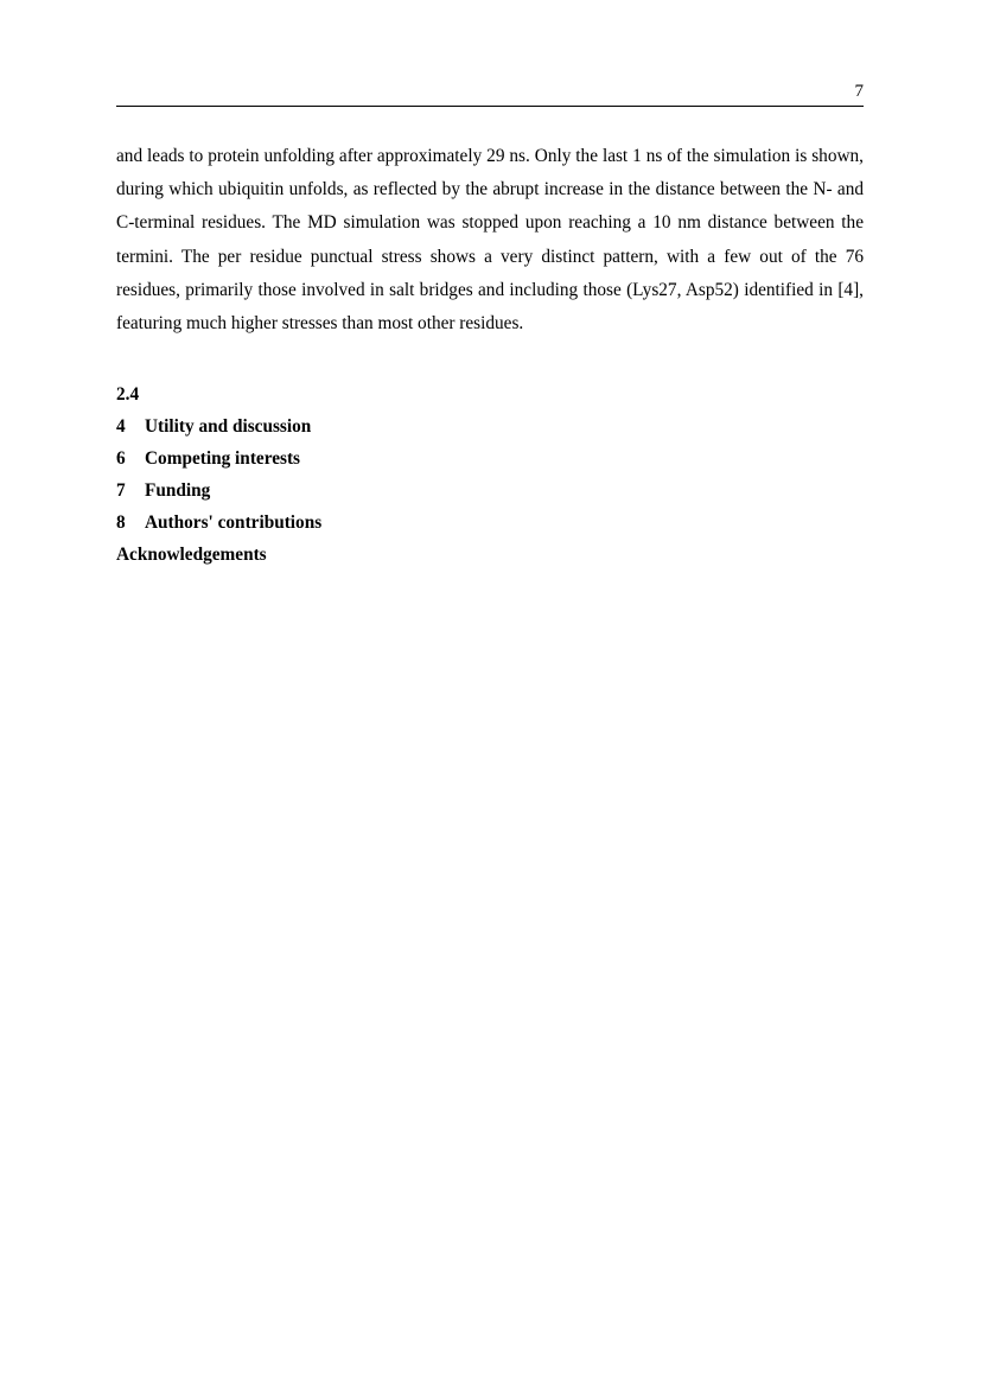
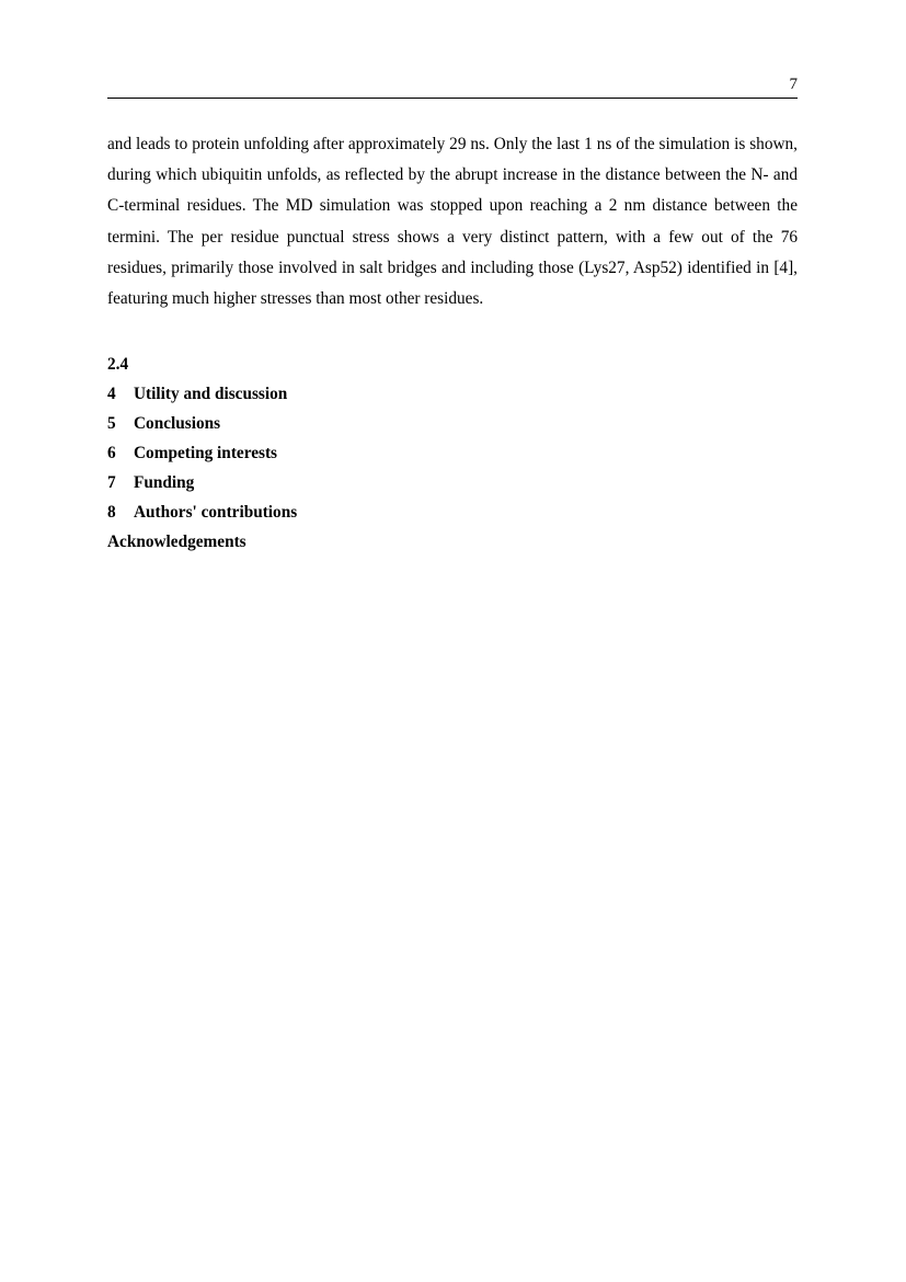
  7
- and leads to protein unfolding after approximately 29 ns. Only the last 1 ns of the simulation is shown, during which ubiquitin unfolds, as reflected by the abrupt increase in the distance between the N- and C-terminal residues. The MD simulation was stopped upon reaching a 10 nm distance between the termini. The per residue punctual stress shows a very distinct pattern, with a few out of the 76 residues, primarily those involved in salt bridges and including those (Lys27, Asp52) identified in [4], featuring much higher stresses than most other residues.
+ and leads to protein unfolding after approximately 29 ns. Only the last 1 ns of the simulation is shown, during which ubiquitin unfolds, as reflected by the abrupt increase in the distance between the N- and C-terminal residues. The MD simulation was stopped upon reaching a 2 nm distance between the termini. The per residue punctual stress shows a very distinct pattern, with a few out of the 76 residues, primarily those involved in salt bridges and including those (Lys27, Asp52) identified in [4], featuring much higher stresses than most other residues.
  2.4
  4
  Utility and discussion
+ 5
+ Conclusions
  6
  Competing interests
  7
  Funding
  8
  Authors' contributions
  Acknowledgements
